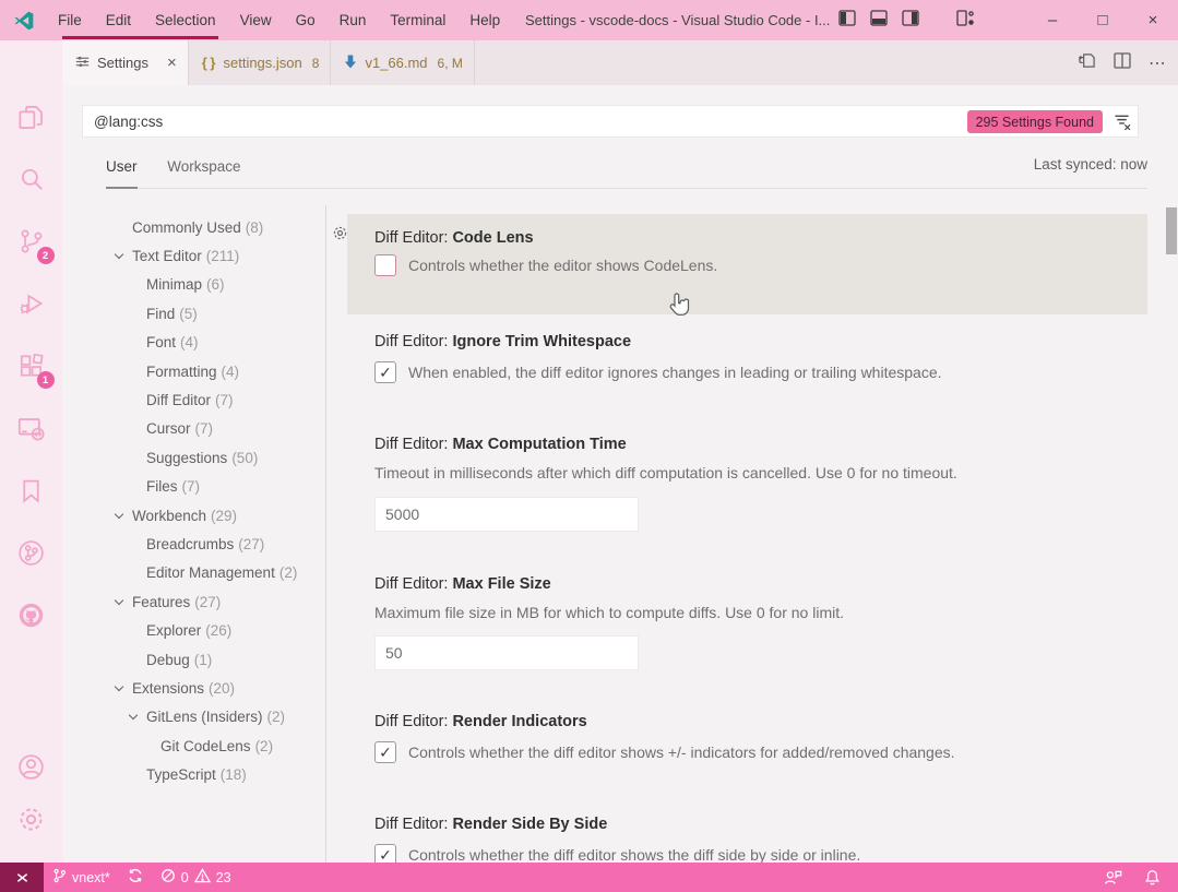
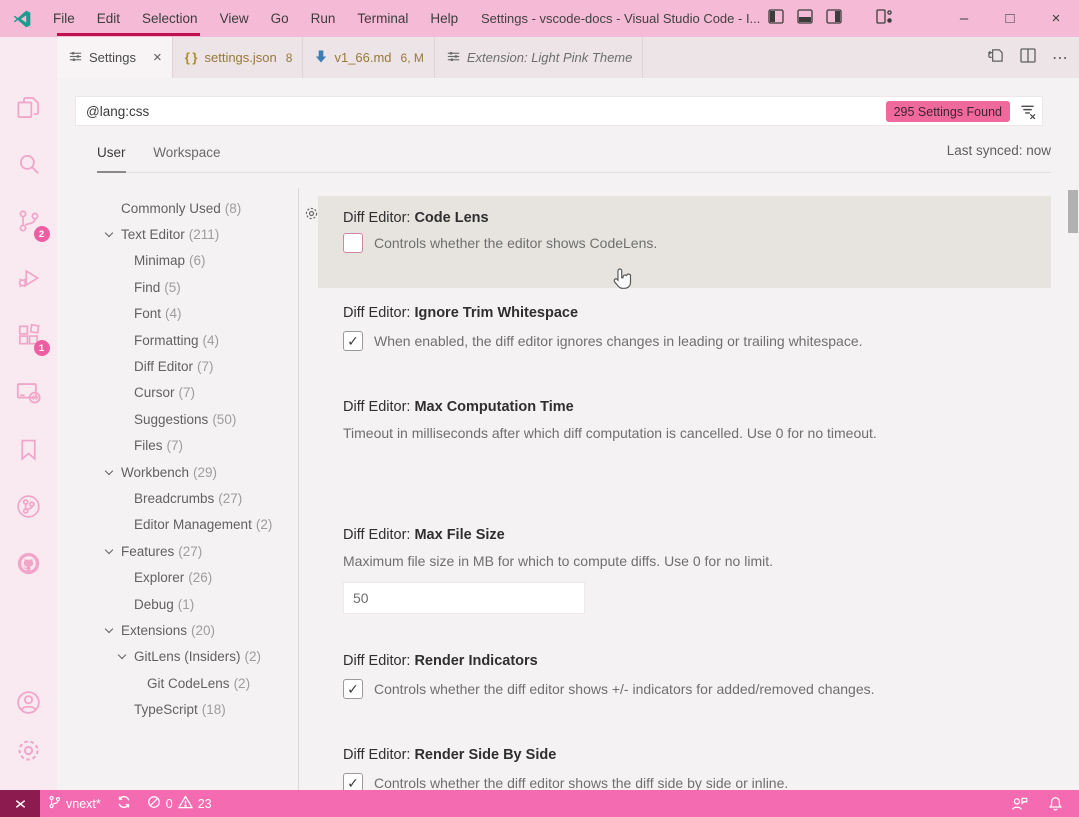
  File
  Edit
  Selection
  View
  Go
  Run
  Terminal
  Help
  Settings - vscode-docs - Visual Studio Code - I...
  –
  □
  ×
  2
  1
  Settings
  ×
  { }
  settings.json
  8
  v1_66.md
  6, M
+ Extension: Light Pink Theme
  ⋯
  @lang:css
  295 Settings Found
  User Workspace
  Last synced: now
  Commonly Used
  (8)
  Text Editor
  (211)
  Minimap
  (6)
  Find
  (5)
  Font
  (4)
  Formatting
  (4)
  Diff Editor
  (7)
  Cursor
  (7)
  Suggestions
  (50)
  Files
  (7)
  Workbench
  (29)
  Breadcrumbs
  (27)
  Editor Management
  (2)
  Features
  (27)
  Explorer
  (26)
  Debug
  (1)
  Extensions
  (20)
  GitLens (Insiders)
  (2)
  Git CodeLens
  (2)
  TypeScript
  (18)
  Diff Editor: Code Lens
  Controls whether the editor shows CodeLens.
  Diff Editor: Ignore Trim Whitespace
  ✓
  When enabled, the diff editor ignores changes in leading or trailing whitespace.
  Diff Editor: Max Computation Time
  Timeout in milliseconds after which diff computation is cancelled. Use 0 for no timeout.
- 5000
  Diff Editor: Max File Size
  Maximum file size in MB for which to compute diffs. Use 0 for no limit.
  50
  Diff Editor: Render Indicators
  ✓
  Controls whether the diff editor shows +/- indicators for added/removed changes.
  Diff Editor: Render Side By Side
  ✓
  Controls whether the diff editor shows the diff side by side or inline.
  vnext*
  0
  23
